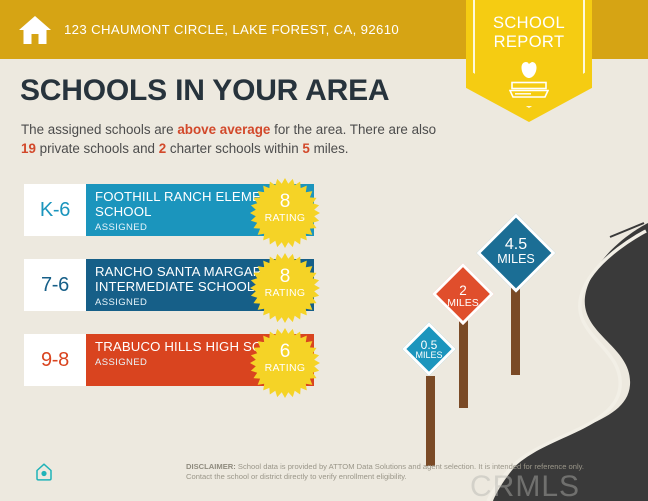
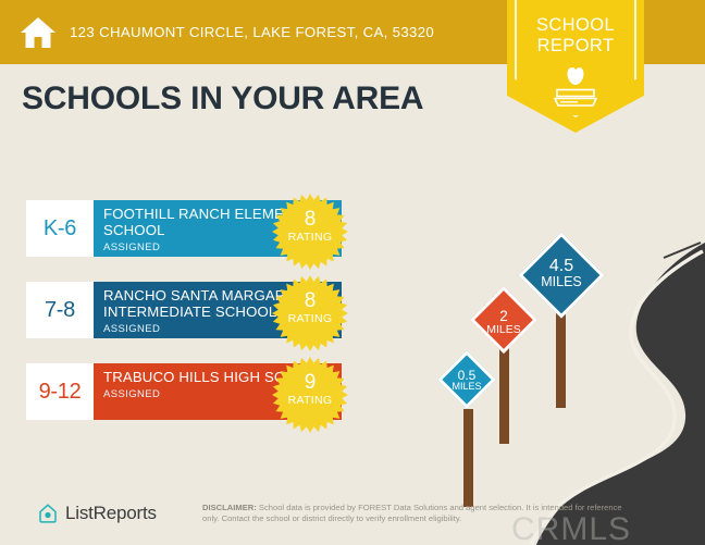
- 123 CHAUMONT CIRCLE, LAKE FOREST, CA, 92610
+ 123 CHAUMONT CIRCLE, LAKE FOREST, CA, 53320
  SCHOOL
  REPORT
  SCHOOLS IN YOUR AREA
- The assigned schools are above average for the area. There are also 19 private schools and 2 charter schools within 5 miles.
  K-6
  FOOTHILL RANCH ELEME SCHOOL
  ASSIGNED
  8
  RATING
- 7-6
+ 7-8
  RANCHO SANTA MARGAR INTERMEDIATE SCHOOL
  ASSIGNED
  8
  RATING
- 9-8
+ 9-12
  TRABUCO HILLS HIGH SC
  ASSIGNED
- 6
+ 9
  RATING
  4.5
  MILES
  2
  MILES
  0.5
  MILES
+ ListReports
- DISCLAIMER: School data is provided by ATTOM Data Solutions and agent selection. It is intended for reference only. Contact the school or district directly to verify enrollment eligibility.
+ DISCLAIMER: School data is provided by FOREST Data Solutions and agent selection. It is intended for reference only. Contact the school or district directly to verify enrollment eligibility.
  CRMLS
